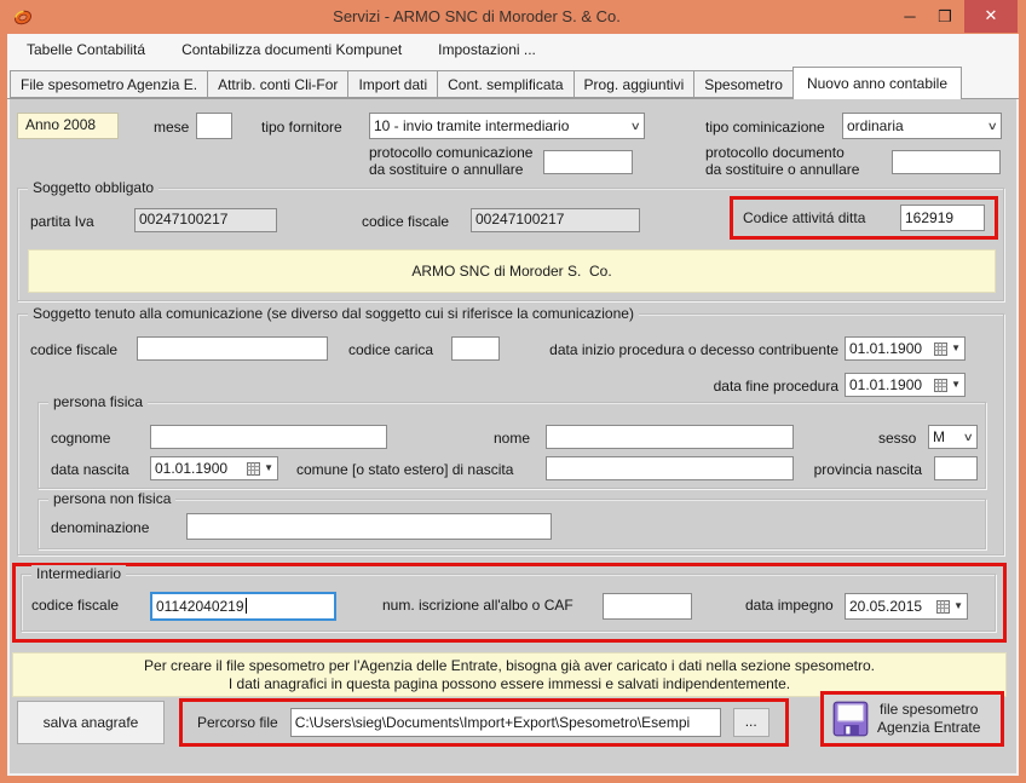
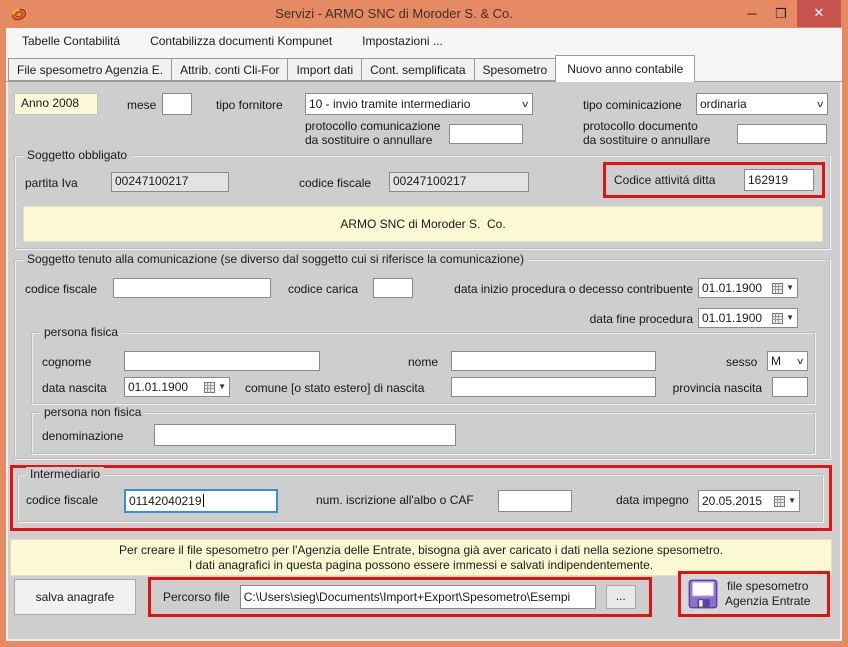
  Servizi - ARMO SNC di Moroder S. & Co.
  ─
  ❒
  ✕
  Tabelle Contabilitá
  Contabilizza documenti Kompunet
  Impostazioni ...
  File spesometro Agenzia E.
  Attrib. conti Cli-For
  Import dati
  Cont. semplificata
- Prog. aggiuntivi
  Spesometro
  Nuovo anno contabile
  Anno 2008
  mese
  tipo fornitore
  10 - invio tramite intermediario
  ∨
  tipo cominicazione
  ordinaria
  ∨
  protocollo comunicazione
  da sostituire o annullare
  protocollo documento
  da sostituire o annullare
  Soggetto obbligato
  partita Iva
  00247100217
  codice fiscale
  00247100217
  Codice attivitá ditta
  162919
  ARMO SNC di Moroder S. Co.
  Soggetto tenuto alla comunicazione (se diverso dal soggetto cui si riferisce la comunicazione)
  codice fiscale
  codice carica
  data inizio procedura o decesso contribuente
  01.01.1900
  ▼
  data fine procedura
  01.01.1900
  ▼
  persona fisica
  cognome
  nome
  sesso
  M
  ∨
  data nascita
  01.01.1900
  ▼
  comune [o stato estero] di nascita
  provincia nascita
  persona non fisica
  denominazione
  Intermediario
  codice fiscale
  01142040219
  num. iscrizione all'albo o CAF
  data impegno
  20.05.2015
  ▼
  Per creare il file spesometro per l'Agenzia delle Entrate, bisogna già aver caricato i dati nella sezione spesometro.
  I dati anagrafici in questa pagina possono essere immessi e salvati indipendentemente.
  salva anagrafe
  Percorso file
  C:\Users\sieg\Documents\Import+Export\Spesometro\Esempi
  ...
  file spesometro
  Agenzia Entrate
